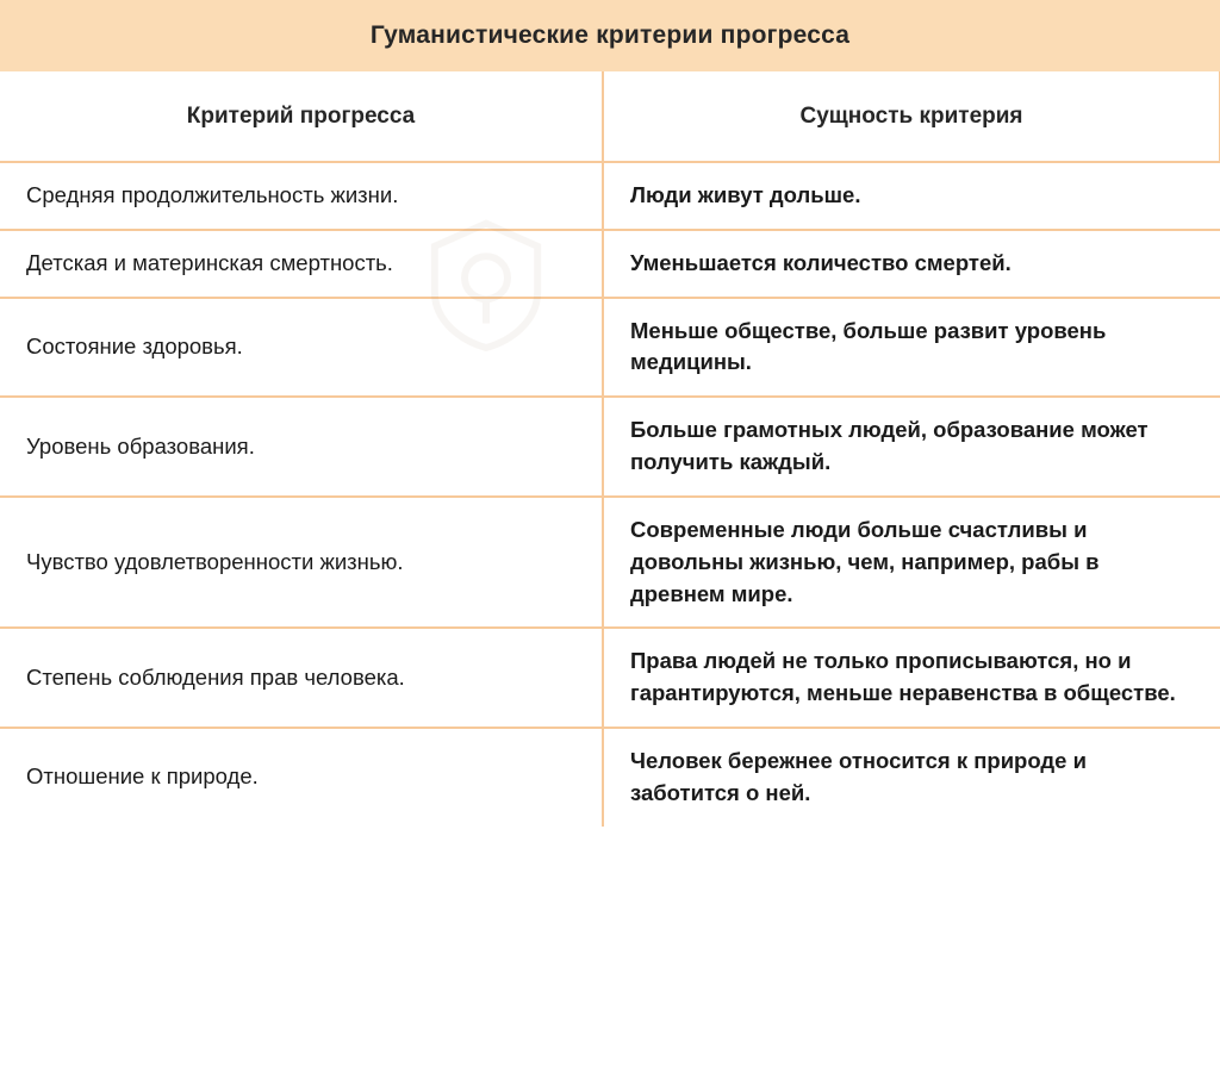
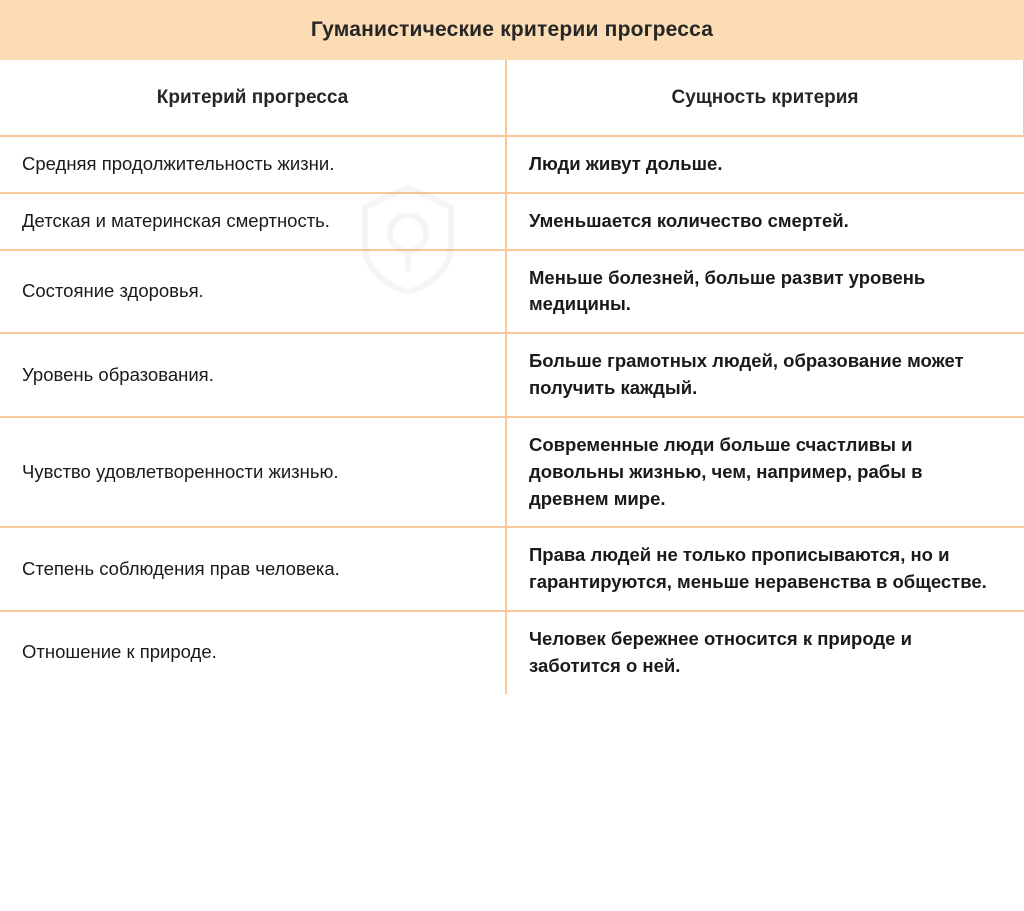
  Гуманистические критерии прогресса
  Критерий прогресса	Сущность критерия
  Средняя продолжительность жизни.	Люди живут дольше.
  Детская и материнская смертность.	Уменьшается количество смертей.
- Состояние здоровья.	Меньше обществе, больше развит уровень медицины.
+ Состояние здоровья.	Меньше болезней, больше развит уровень медицины.
  Уровень образования.	Больше грамотных людей, образование может получить каждый.
  Чувство удовлетворенности жизнью.	Современные люди больше счастливы и довольны жизнью, чем, например, рабы в древнем мире.
  Степень соблюдения прав человека.	Права людей не только прописываются, но и гарантируются, меньше неравенства в обществе.
  Отношение к природе.	Человек бережнее относится к природе и заботится о ней.
